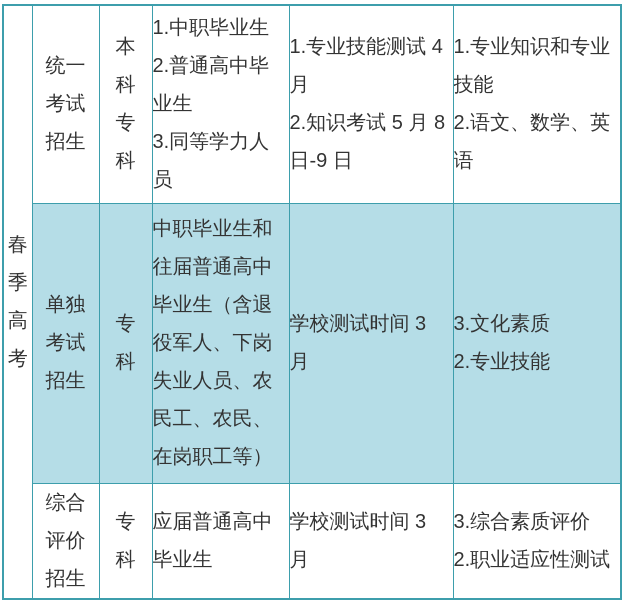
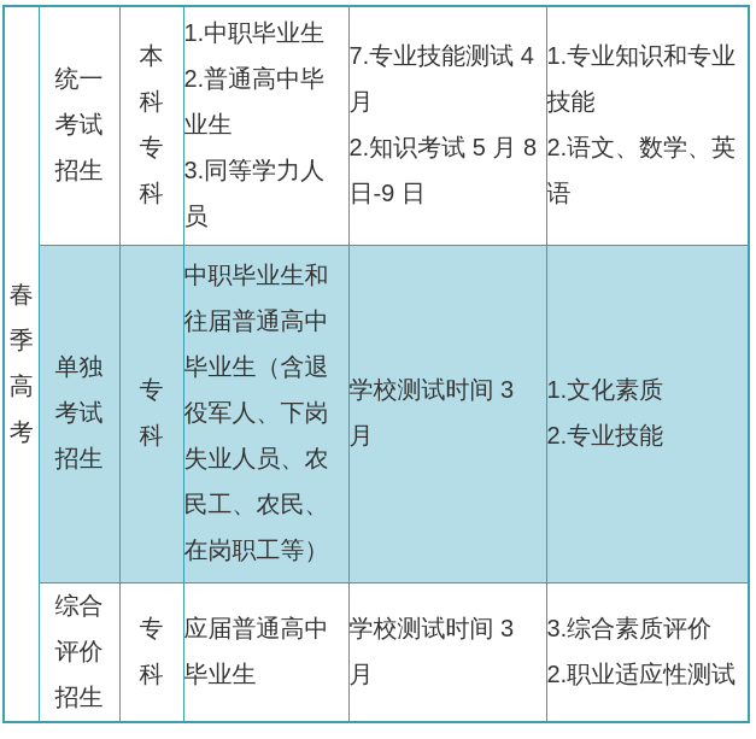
- 春 季 高 考	统一 考试 招生	本 科 专 科	1.中职毕业生 2.普通高中毕 业生 3.同等学力人 员	1.专业技能测试 4 月 2.知识考试 5 月 8 日-9 日	1.专业知识和专业 技能 2.语文、数学、英 语
+ 春 季 高 考	统一 考试 招生	本 科 专 科	1.中职毕业生 2.普通高中毕 业生 3.同等学力人 员	7.专业技能测试 4 月 2.知识考试 5 月 8 日-9 日	1.专业知识和专业 技能 2.语文、数学、英 语
- 单独 考试 招生	专 科	中职毕业生和 往届普通高中 毕业生（含退 役军人、下岗 失业人员、农 民工、农民、 在岗职工等）	学校测试时间 3 月	3.文化素质 2.专业技能
+ 单独 考试 招生	专 科	中职毕业生和 往届普通高中 毕业生（含退 役军人、下岗 失业人员、农 民工、农民、 在岗职工等）	学校测试时间 3 月	1.文化素质 2.专业技能
  综合 评价 招生	专 科	应届普通高中 毕业生	学校测试时间 3 月	3.综合素质评价 2.职业适应性测试
